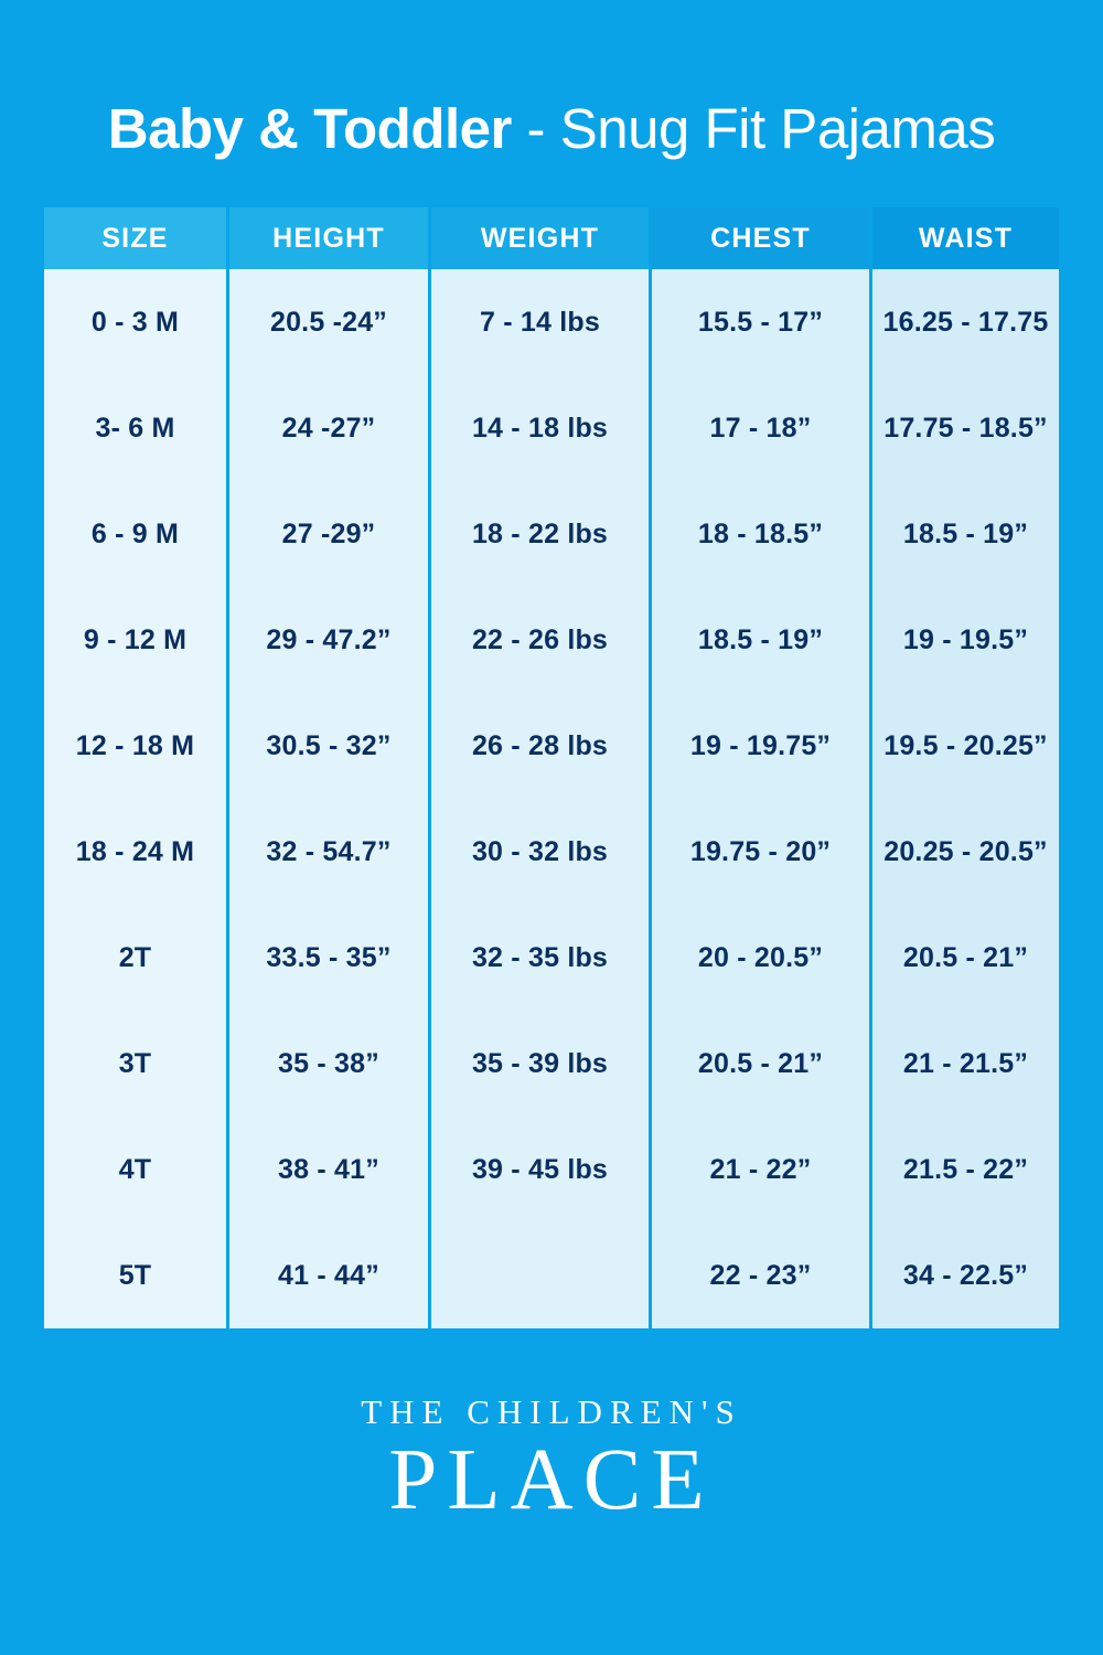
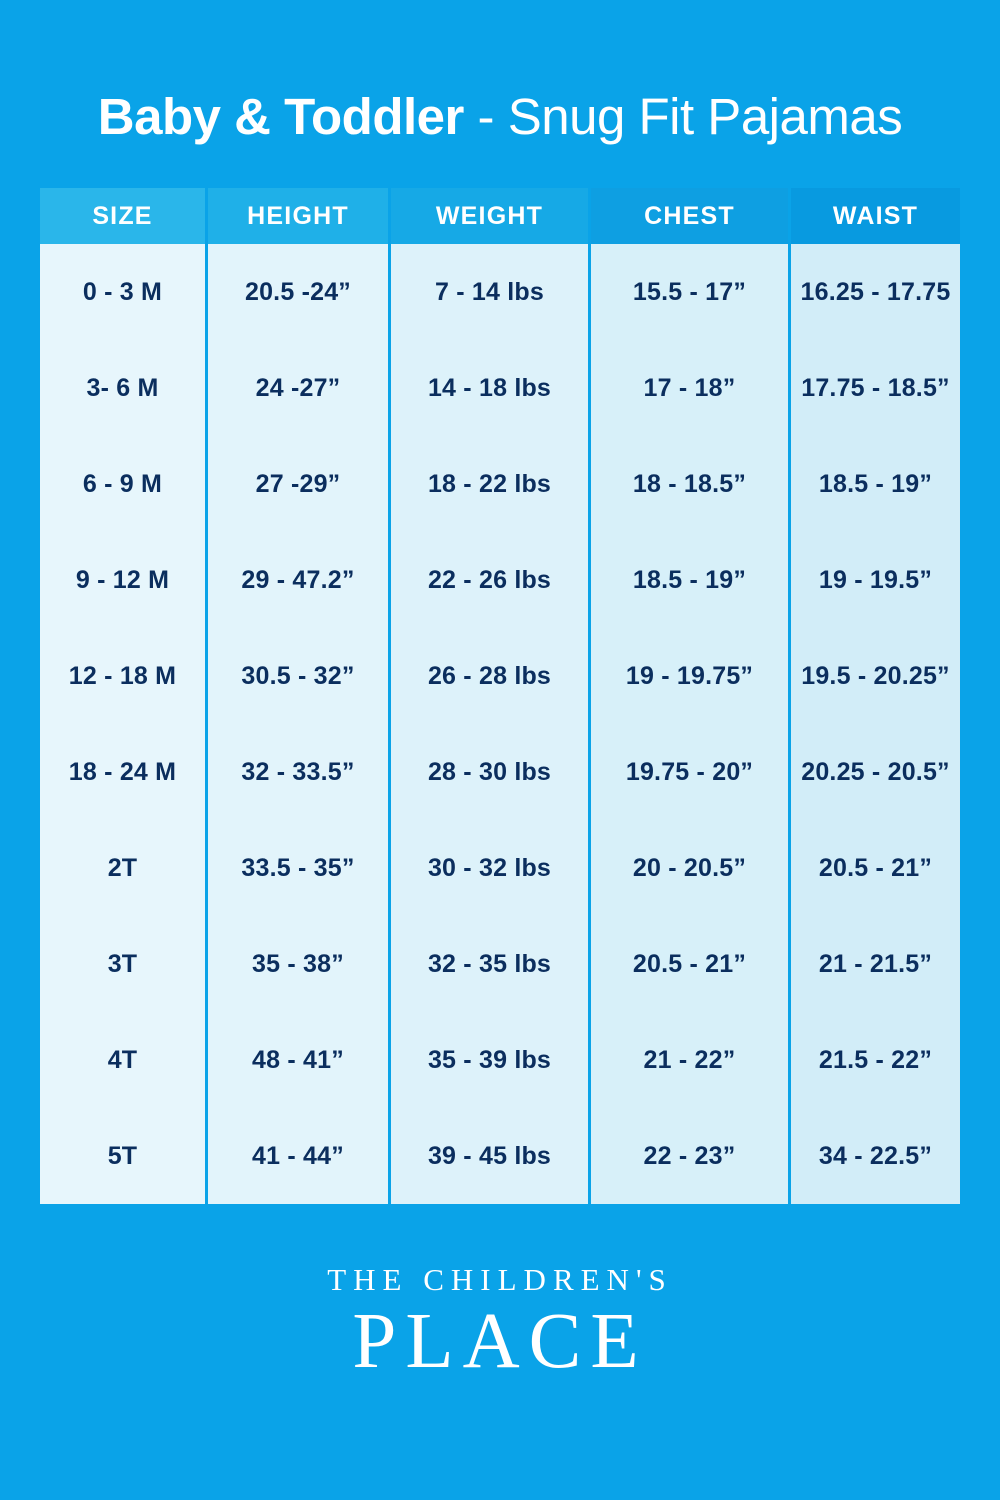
  Baby & Toddler - Snug Fit Pajamas
  SIZE
  HEIGHT
  WEIGHT
  CHEST
  WAIST
  0 - 3 M
  3- 6 M
  6 - 9 M
  9 - 12 M
  12 - 18 M
  18 - 24 M
  2T
  3T
  4T
  5T
  20.5 -24”
  24 -27”
  27 -29”
  29 - 47.2”
  30.5 - 32”
- 32 - 54.7”
+ 32 - 33.5”
  33.5 - 35”
  35 - 38”
- 38 - 41”
+ 48 - 41”
  41 - 44”
  7 - 14 lbs
  14 - 18 lbs
  18 - 22 lbs
  22 - 26 lbs
  26 - 28 lbs
+ 28 - 30 lbs
  30 - 32 lbs
  32 - 35 lbs
  35 - 39 lbs
  39 - 45 lbs
  15.5 - 17”
  17 - 18”
  18 - 18.5”
  18.5 - 19”
  19 - 19.75”
  19.75 - 20”
  20 - 20.5”
  20.5 - 21”
  21 - 22”
  22 - 23”
  16.25 - 17.75
  17.75 - 18.5”
  18.5 - 19”
  19 - 19.5”
  19.5 - 20.25”
  20.25 - 20.5”
  20.5 - 21”
  21 - 21.5”
  21.5 - 22”
  34 - 22.5”
  THE CHILDREN'S
  PLACE
